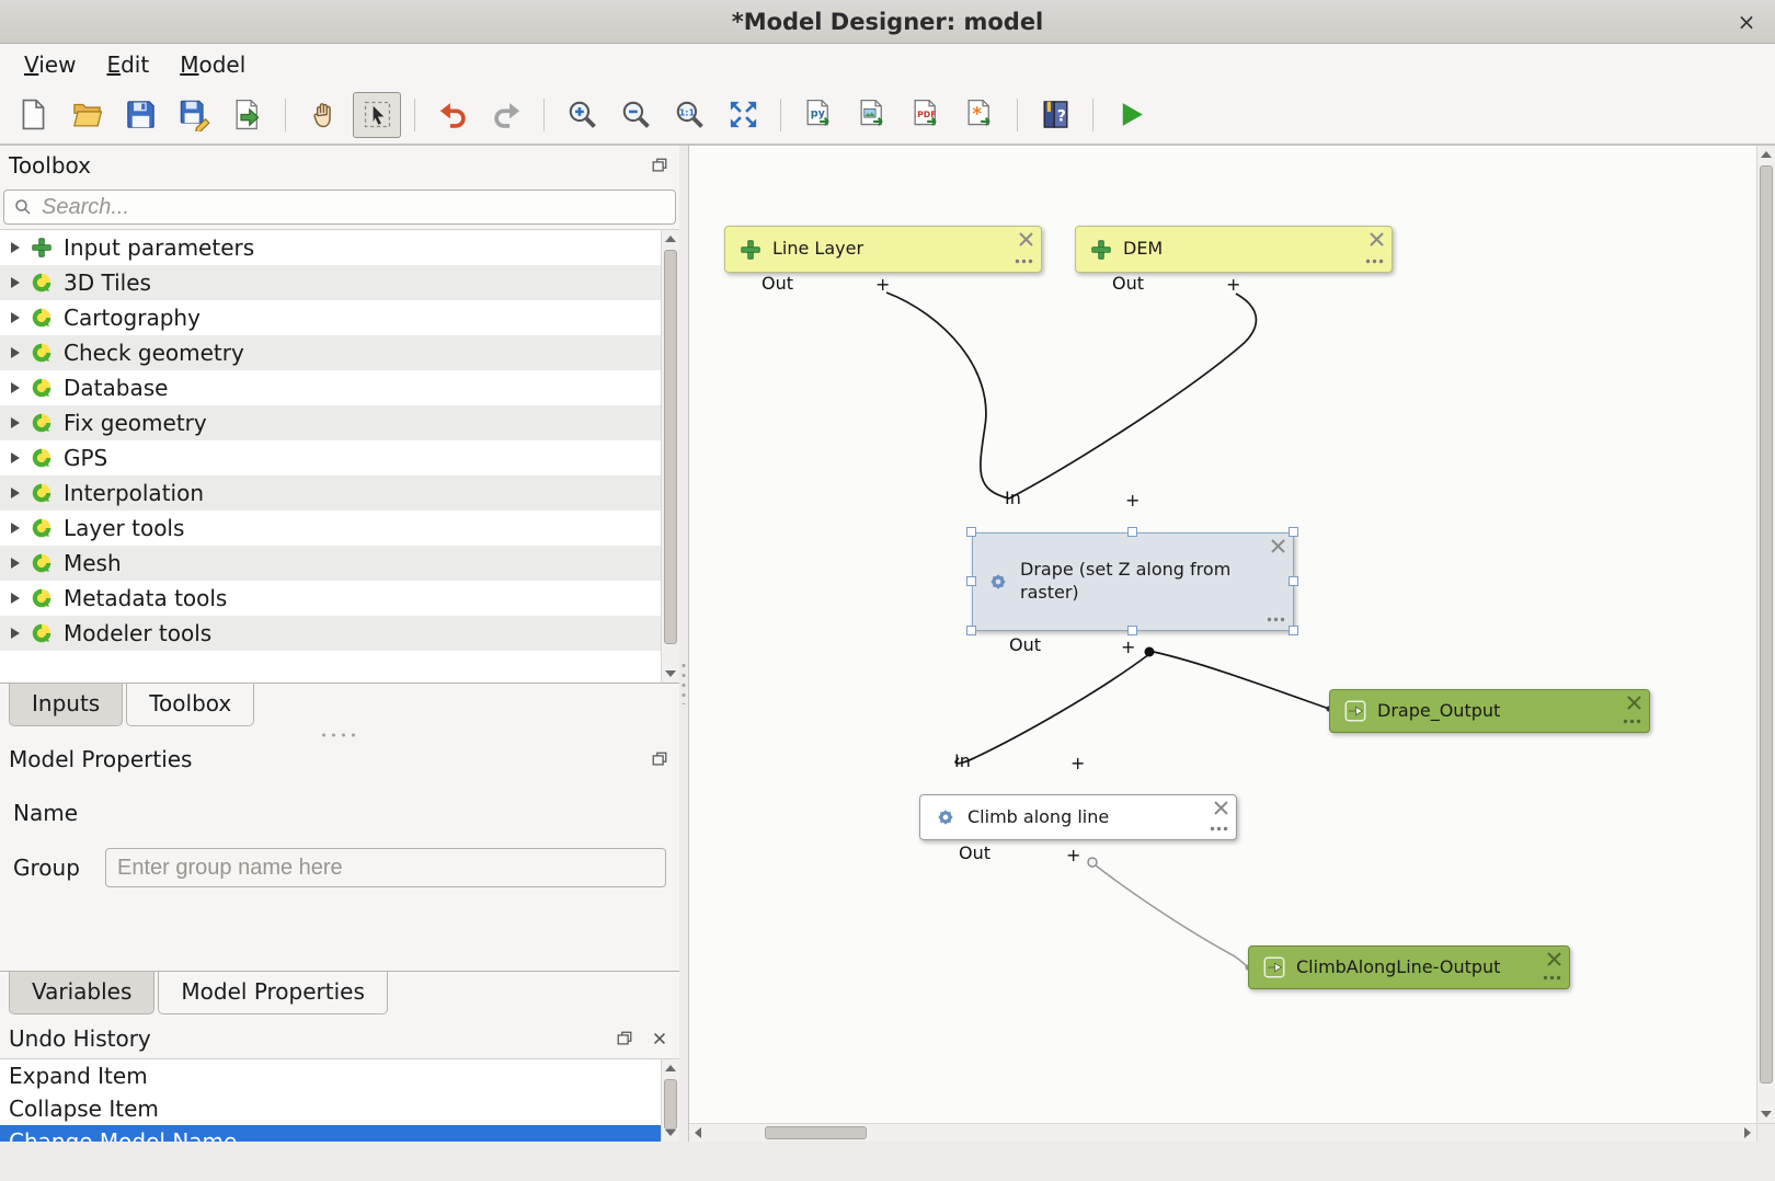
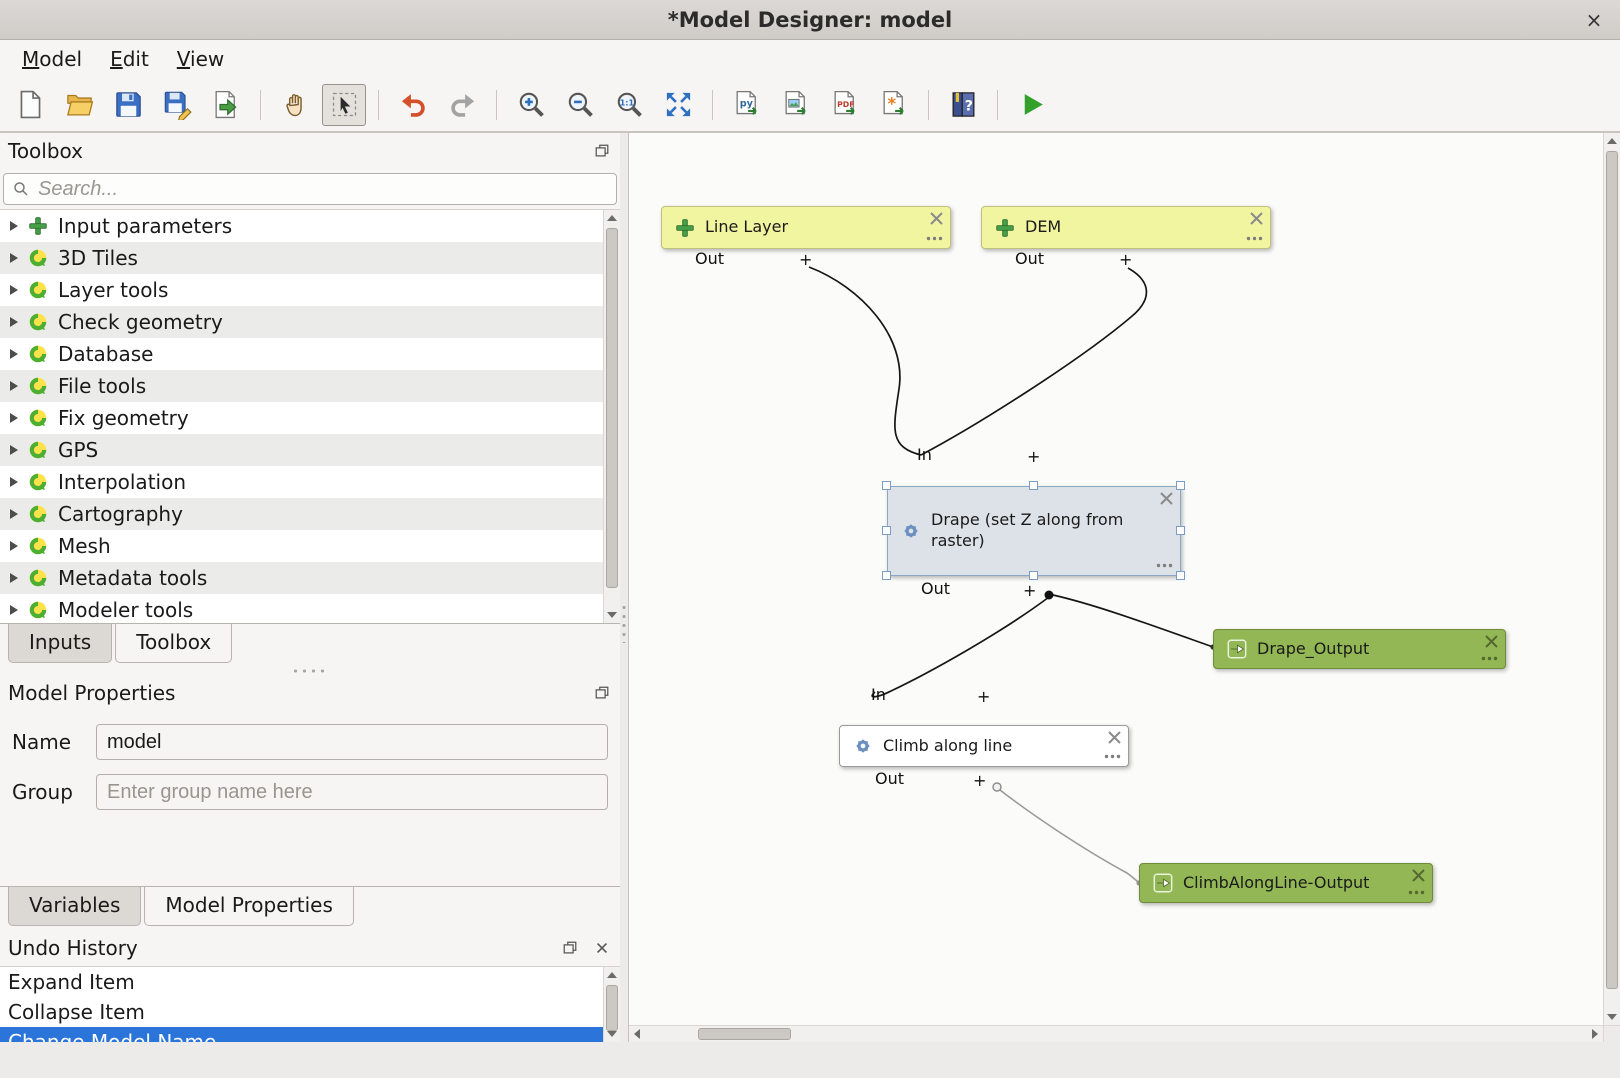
  *Model Designer: model
  ×
- View
+ Model
  Edit
- Model
+ View
  1:1
  py
  PDF
  *
  ?
  Toolbox
  Search...
  Input parameters
  3D Tiles
- Cartography
+ Layer tools
  Check geometry
  Database
+ File tools
  Fix geometry
  GPS
  Interpolation
- Layer tools
+ Cartography
  Mesh
  Metadata tools
  Modeler tools
  Inputs
  Toolbox
  Model Properties
  Name
+ model
  Group
  Enter group name here
  Variables
  Model Properties
  Undo History
  Expand Item
  Collapse Item
  Line Layer
  DEM
  Out
  +
  Out
  +
  In
  +
  Drape (set Z along from raster)
  Out
  +
  Drape_Output
  In
  +
  Climb along line
  Out
  +
  ClimbAlongLine-Output
